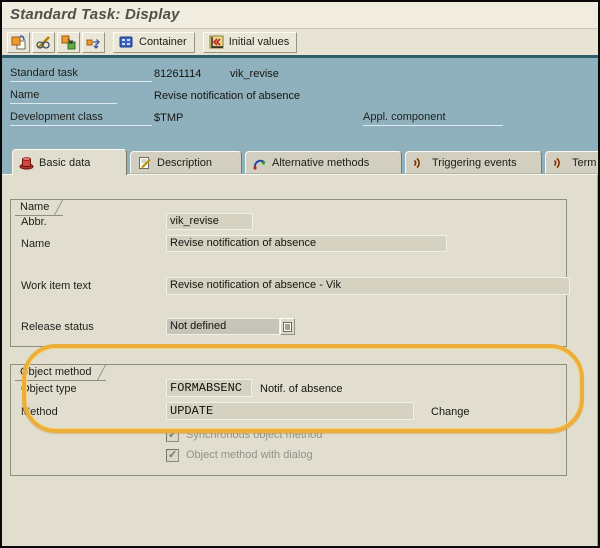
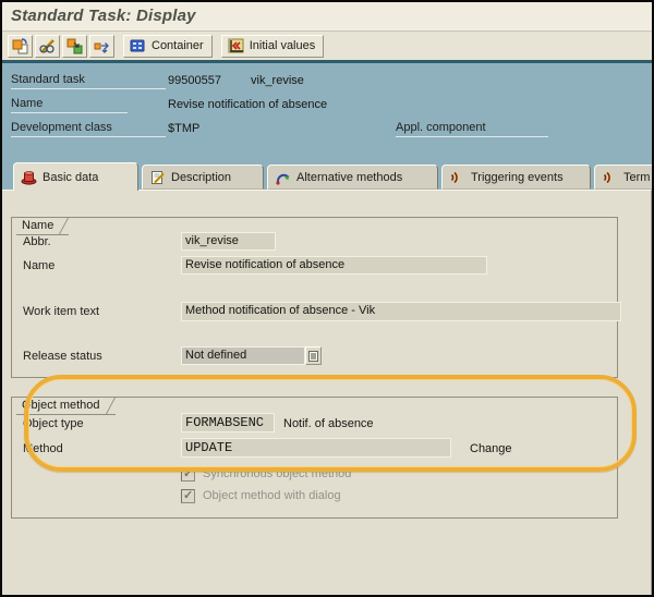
  Standard Task: Display
  Container
  Initial values
  Standard task
- 81261114
+ 99500557
  vik_revise
  Name
  Revise notification of absence
  Development class
  $TMP
  Appl. component
  Basic data
  Description
  Alternative methods
  Triggering events
  Term
  Name
  Abbr.
  vik_revise
  Name
  Revise notification of absence
  Work item text
- Revise notification of absence - Vik
+ Method notification of absence - Vik
  Release status
  Not defined
  Object method
  Object type
  FORMABSENC
  Notif. of absence
  Method
  UPDATE
  Change
  Synchronous object method
  Object method with dialog
